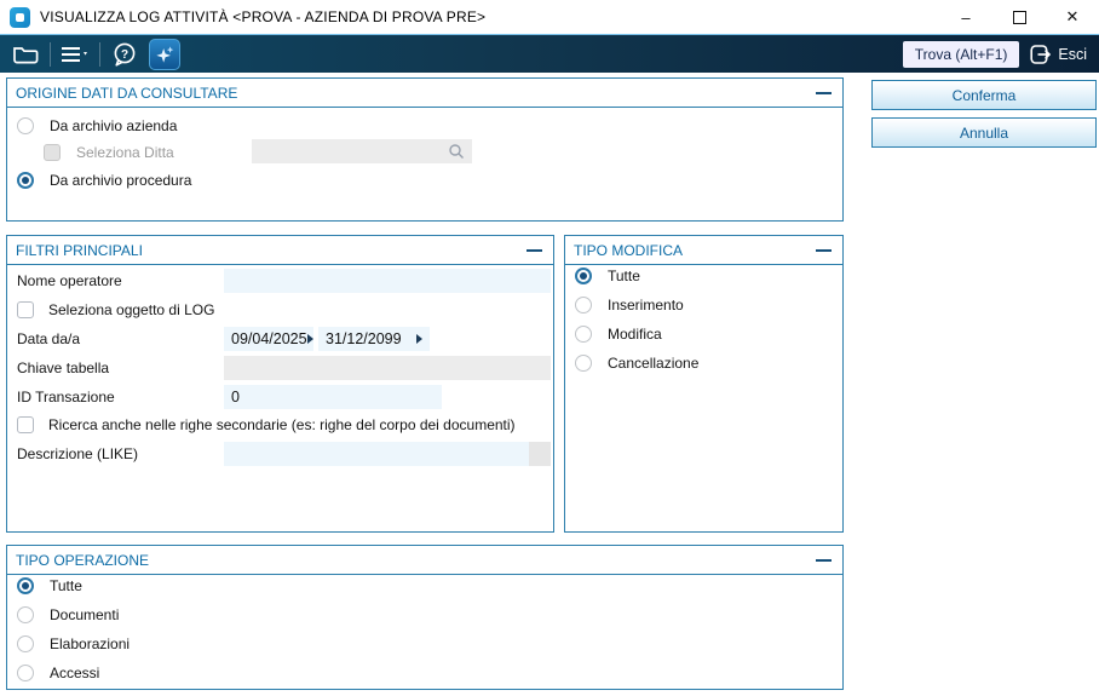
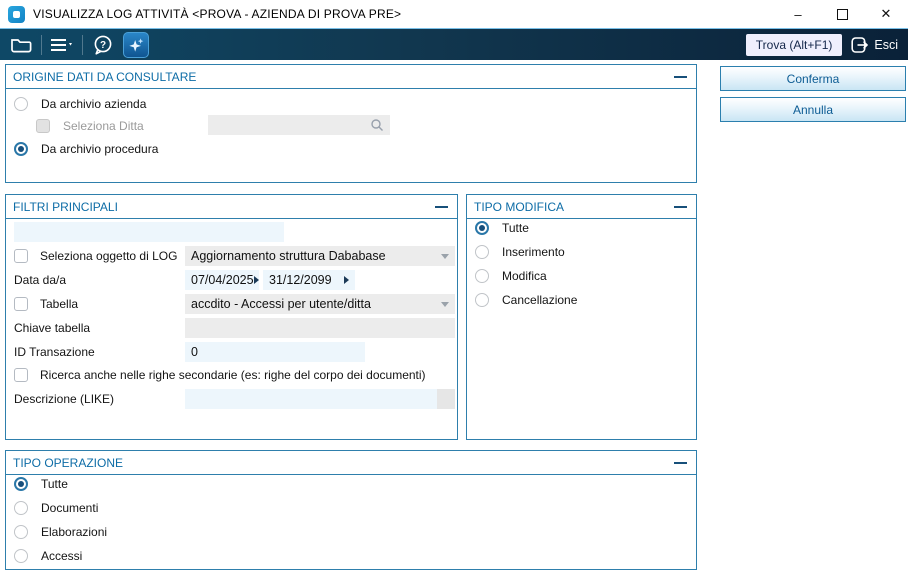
  VISUALIZZA LOG ATTIVITÀ <PROVA - AZIENDA DI PROVA PRE>
  –
  ✕
  ?
  Trova (Alt+F1)
  Esci
  ORIGINE DATI DA CONSULTARE
  Da archivio azienda
  Seleziona Ditta
  Da archivio procedura
  FILTRI PRINCIPALI
- Nome operatore
  Seleziona oggetto di LOG
+ Aggiornamento struttura Dababase
  Data da/a
- 09/04/2025
+ 07/04/2025
  31/12/2099
+ Tabella
+ accdito - Accessi per utente/ditta
  Chiave tabella
  ID Transazione
  0
  Ricerca anche nelle righe secondarie (es: righe del corpo dei documenti)
  Descrizione (LIKE)
  TIPO MODIFICA
  Tutte
  Inserimento
  Modifica
  Cancellazione
  TIPO OPERAZIONE
  Tutte
  Documenti
  Elaborazioni
  Accessi
  Conferma
  Annulla
